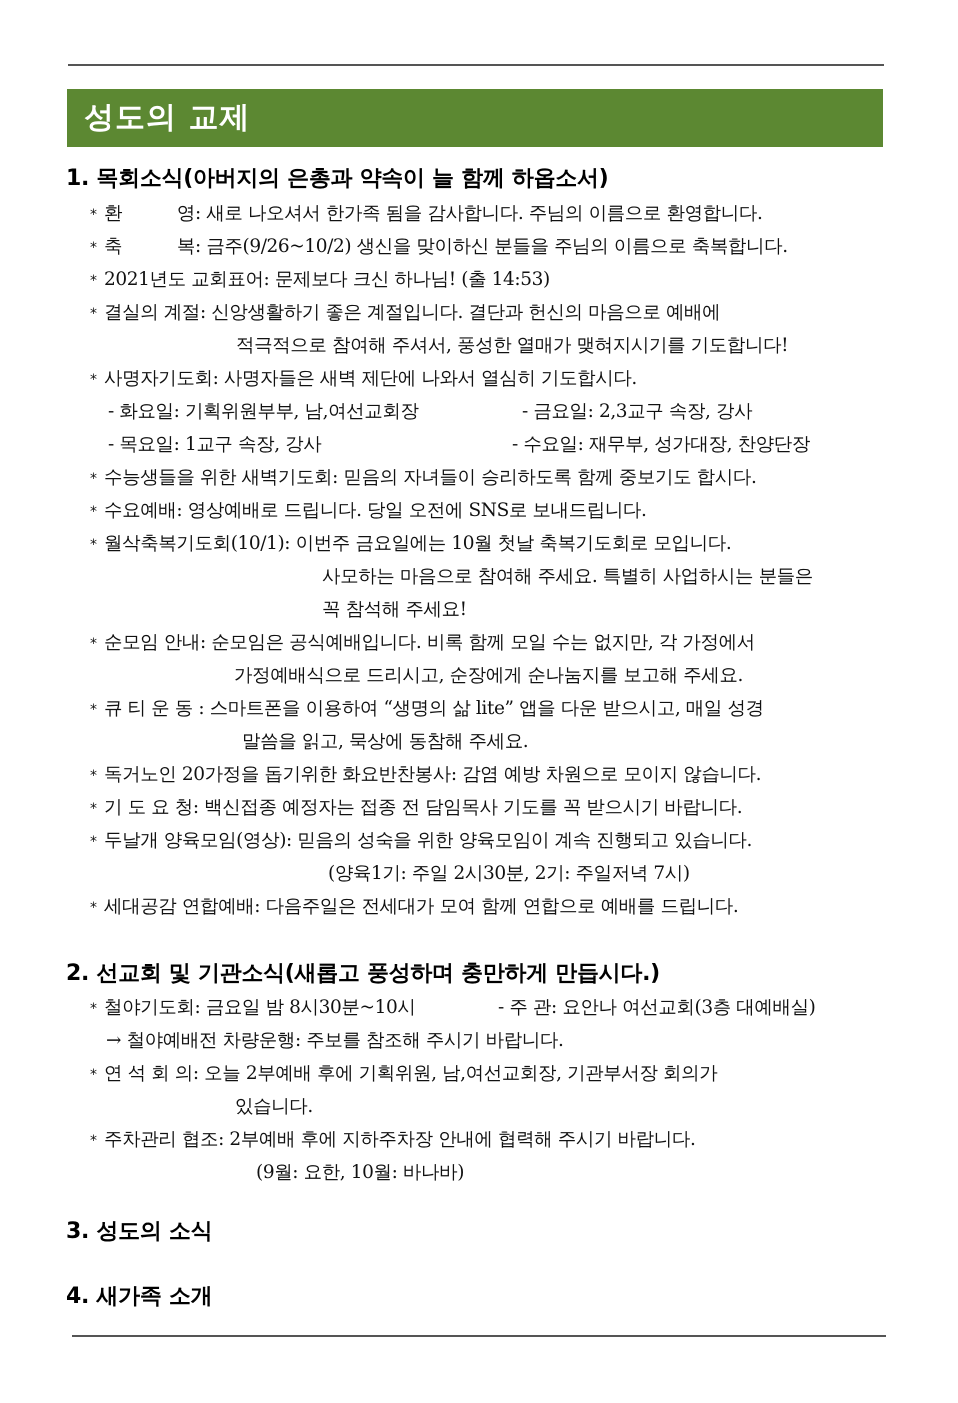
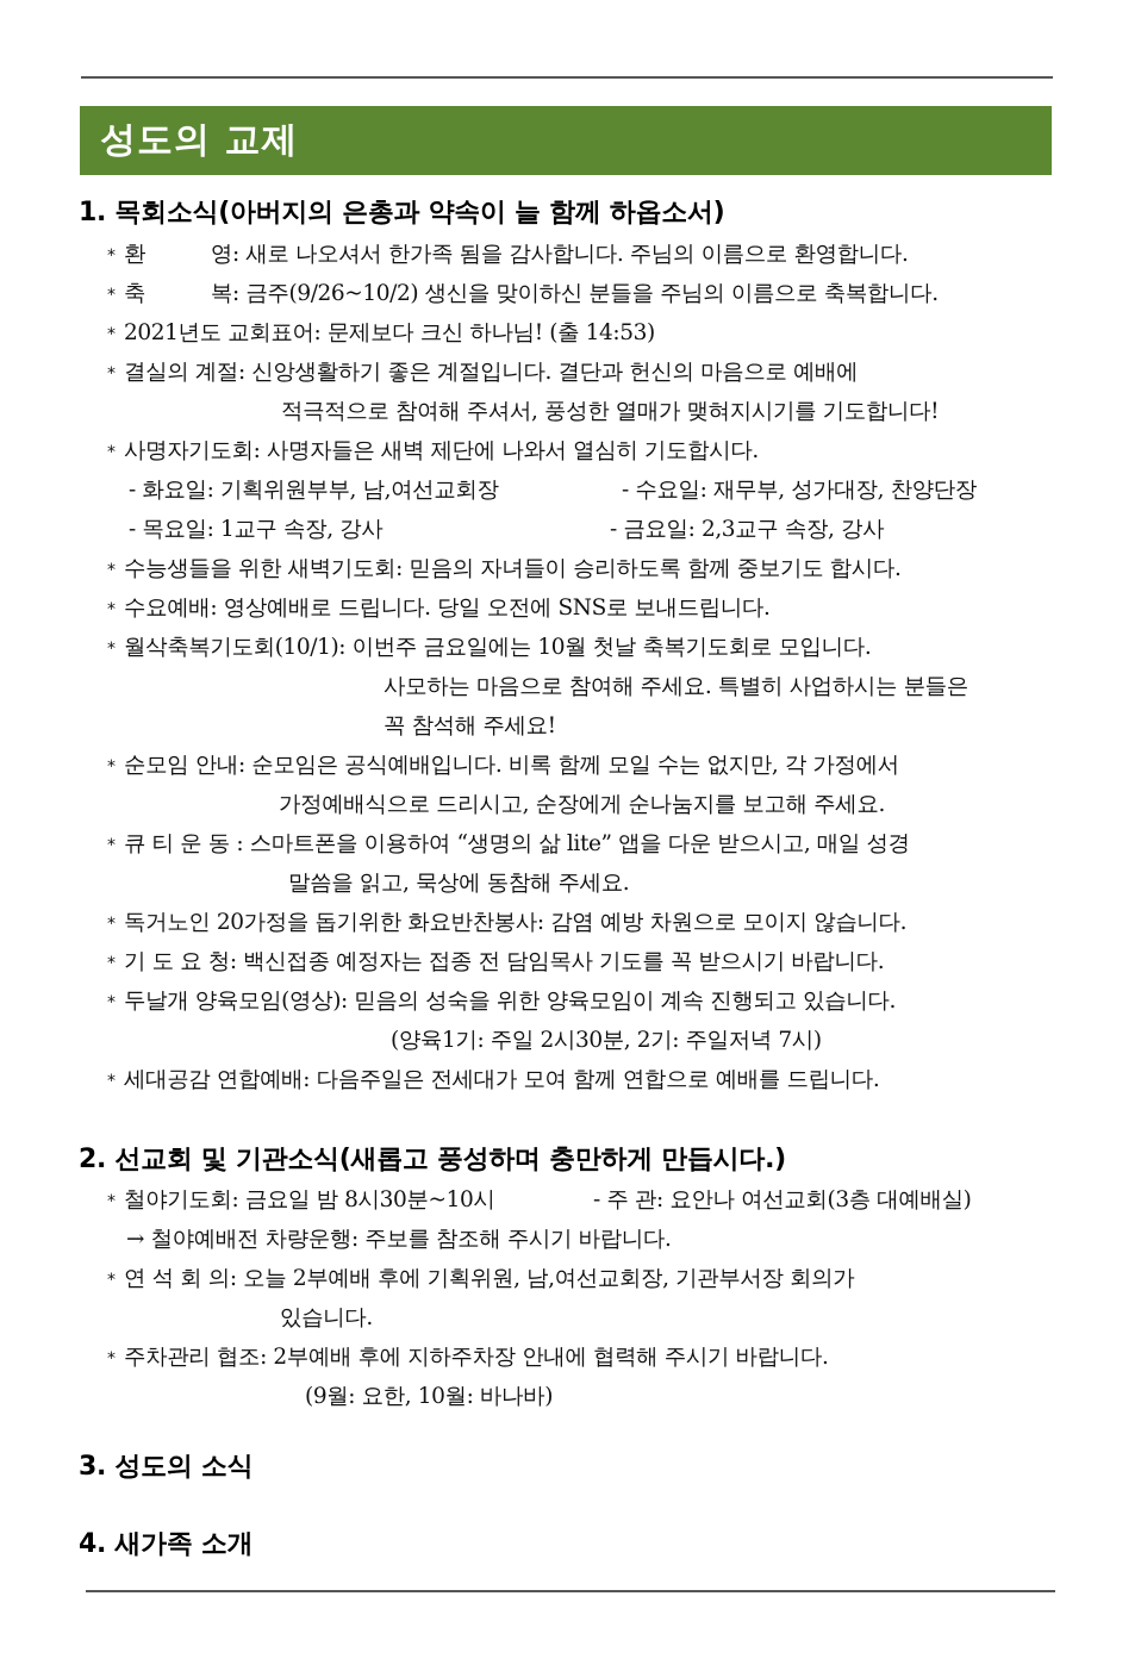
  성도의 교제
  1. 목회소식(아버지의 은총과 약속이 늘 함께 하옵소서)
  * 환 영: 새로 나오셔서 한가족 됨을 감사합니다. 주님의 이름으로 환영합니다.
  * 축 복: 금주(9/26~10/2) 생신을 맞이하신 분들을 주님의 이름으로 축복합니다.
  * 2021년도 교회표어: 문제보다 크신 하나님! (출 14:53)
  * 결실의 계절: 신앙생활하기 좋은 계절입니다. 결단과 헌신의 마음으로 예배에
  적극적으로 참여해 주셔서, 풍성한 열매가 맺혀지시기를 기도합니다!
  * 사명자기도회: 사명자들은 새벽 제단에 나와서 열심히 기도합시다.
  - 화요일: 기획위원부부, 남,여선교회장
- - 금요일: 2,3교구 속장, 강사
+ - 수요일: 재무부, 성가대장, 찬양단장
  - 목요일: 1교구 속장, 강사
- - 수요일: 재무부, 성가대장, 찬양단장
+ - 금요일: 2,3교구 속장, 강사
  * 수능생들을 위한 새벽기도회: 믿음의 자녀들이 승리하도록 함께 중보기도 합시다.
  * 수요예배: 영상예배로 드립니다. 당일 오전에 SNS로 보내드립니다.
  * 월삭축복기도회(10/1): 이번주 금요일에는 10월 첫날 축복기도회로 모입니다.
  사모하는 마음으로 참여해 주세요. 특별히 사업하시는 분들은
  꼭 참석해 주세요!
  * 순모임 안내: 순모임은 공식예배입니다. 비록 함께 모일 수는 없지만, 각 가정에서
  가정예배식으로 드리시고, 순장에게 순나눔지를 보고해 주세요.
  * 큐 티 운 동 : 스마트폰을 이용하여 “생명의 삶 lite” 앱을 다운 받으시고, 매일 성경
  말씀을 읽고, 묵상에 동참해 주세요.
  * 독거노인 20가정을 돕기위한 화요반찬봉사: 감염 예방 차원으로 모이지 않습니다.
  * 기 도 요 청: 백신접종 예정자는 접종 전 담임목사 기도를 꼭 받으시기 바랍니다.
  * 두날개 양육모임(영상): 믿음의 성숙을 위한 양육모임이 계속 진행되고 있습니다.
  (양육1기: 주일 2시30분, 2기: 주일저녁 7시)
  * 세대공감 연합예배: 다음주일은 전세대가 모여 함께 연합으로 예배를 드립니다.
  2. 선교회 및 기관소식(새롭고 풍성하며 충만하게 만듭시다.)
  * 철야기도회: 금요일 밤 8시30분~10시
  - 주 관: 요안나 여선교회(3층 대예배실)
  → 철야예배전 차량운행: 주보를 참조해 주시기 바랍니다.
  * 연 석 회 의: 오늘 2부예배 후에 기획위원, 남,여선교회장, 기관부서장 회의가
  있습니다.
  * 주차관리 협조: 2부예배 후에 지하주차장 안내에 협력해 주시기 바랍니다.
  (9월: 요한, 10월: 바나바)
  3. 성도의 소식
  4. 새가족 소개
